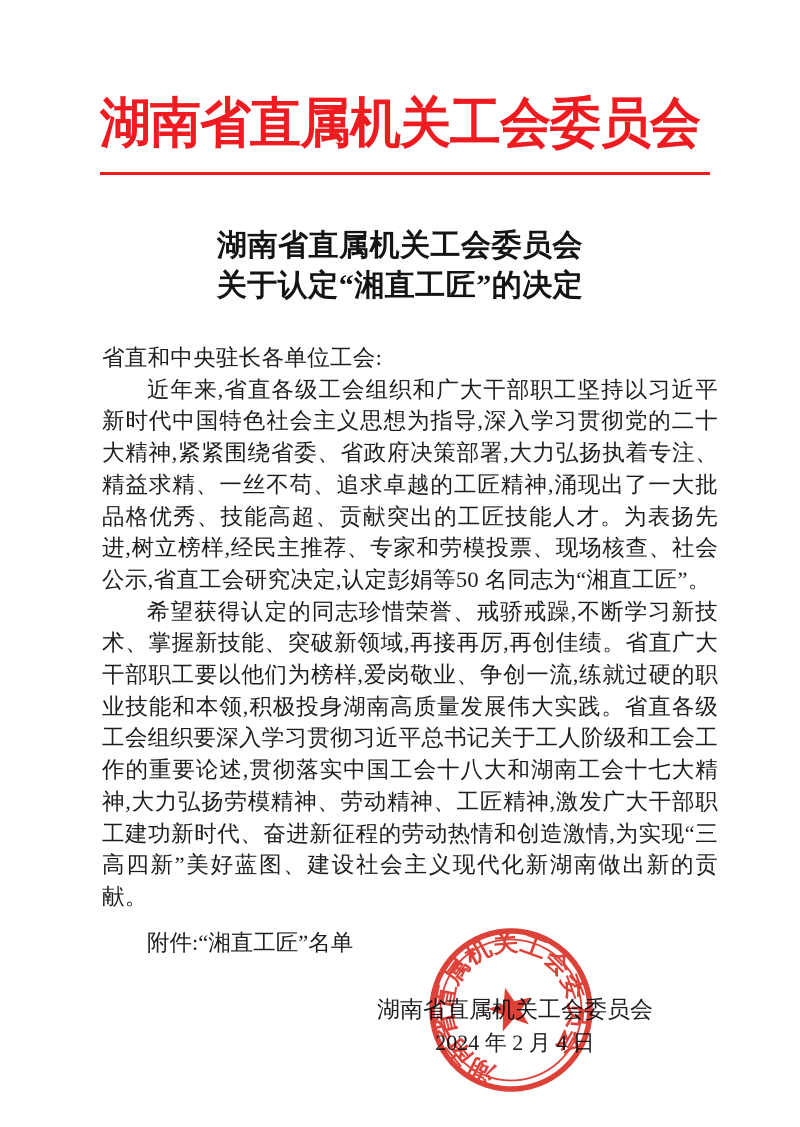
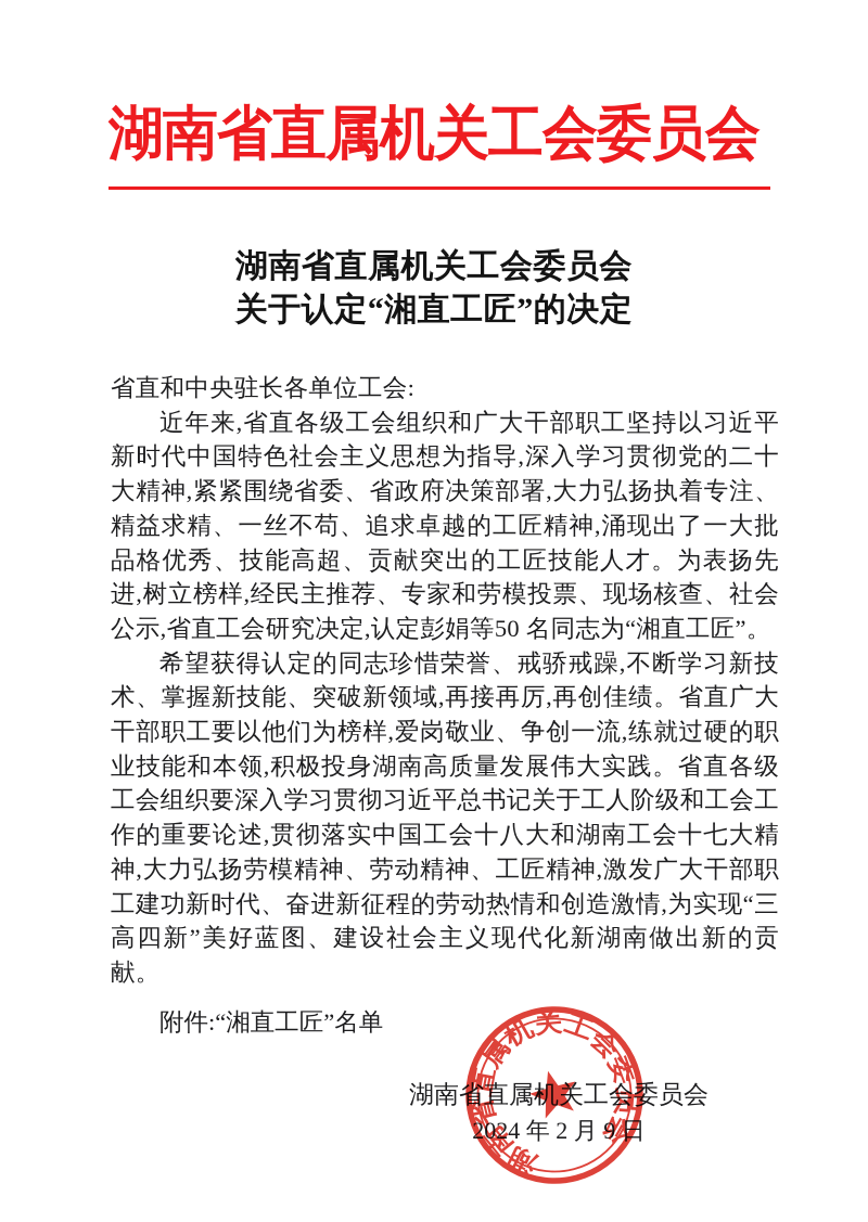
  湖南省直属机关工会委员会
  湖南省直属机关工会委员会
  关于认定“湘直工匠”的决定
  省直和中央驻长各单位工会:
  近年来,省直各级工会组织和广大干部职工坚持以习近平新时代中国特色社会主义思想为指导,深入学习贯彻党的二十大精神,紧紧围绕省委、省政府决策部署,大力弘扬执着专注、精益求精、一丝不苟、追求卓越的工匠精神,涌现出了一大批品格优秀、技能高超、贡献突出的工匠技能人才。为表扬先进,树立榜样,经民主推荐、专家和劳模投票、现场核查、社会公示,省直工会研究决定,认定彭娟等50 名同志为“湘直工匠”。
  希望获得认定的同志珍惜荣誉、戒骄戒躁,不断学习新技术、掌握新技能、突破新领域,再接再厉,再创佳绩。省直广大干部职工要以他们为榜样,爱岗敬业、争创一流,练就过硬的职业技能和本领,积极投身湖南高质量发展伟大实践。省直各级工会组织要深入学习贯彻习近平总书记关于工人阶级和工会工作的重要论述,贯彻落实中国工会十八大和湖南工会十七大精神,大力弘扬劳模精神、劳动精神、工匠精神,激发广大干部职工建功新时代、奋进新征程的劳动热情和创造激情,为实现“三高四新”美好蓝图、建设社会主义现代化新湖南做出新的贡献。
  附件:“湘直工匠”名单
  湖南省直属机关工会委员会
- 2024 年 2 月 4 日
+ 2024 年 2 月 9 日
